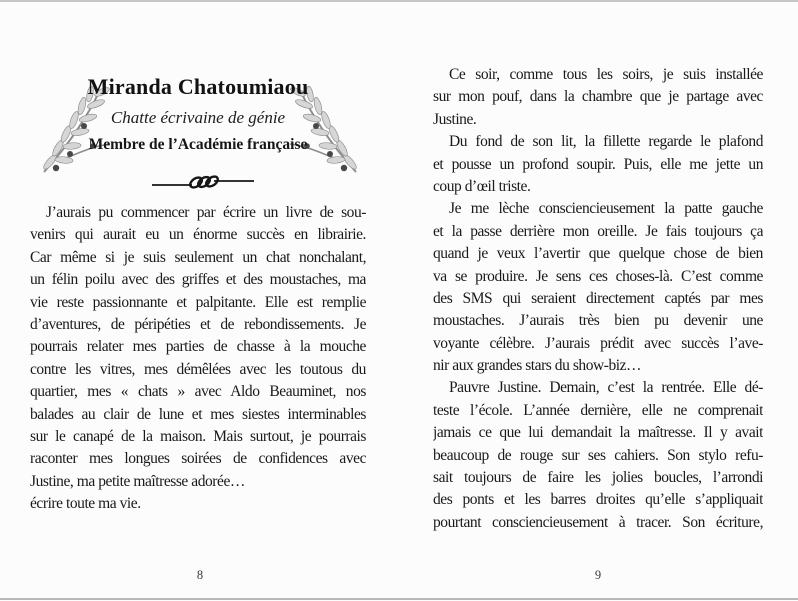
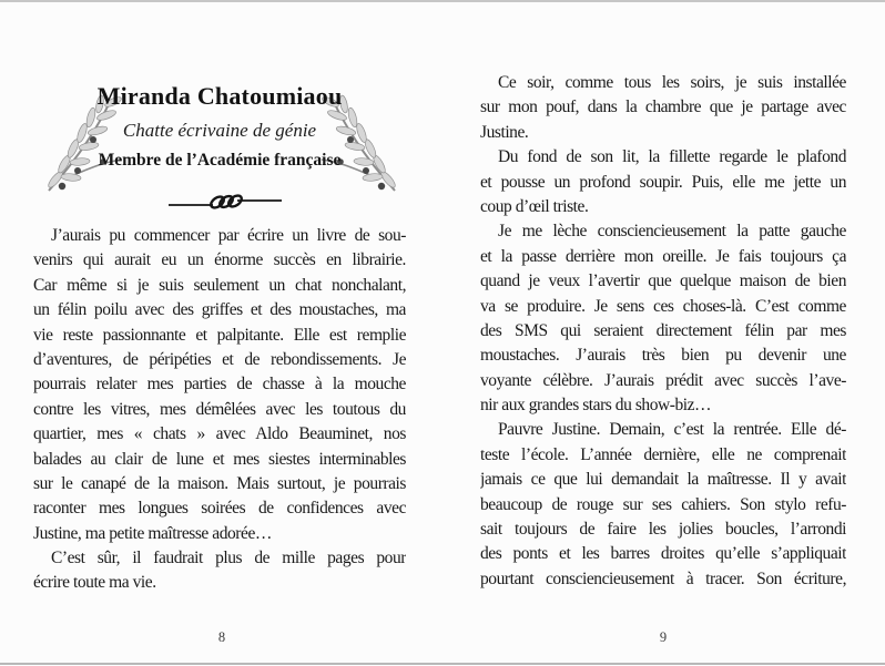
  Miranda Chatoumiaou
  Chatte écrivaine de génie
  Membre de l’Académie française
  J’aurais pu commencer par écrire un livre de sou-
  venirs qui aurait eu un énorme succès en librairie.
  Car même si je suis seulement un chat nonchalant,
  un félin poilu avec des griffes et des moustaches, ma
  vie reste passionnante et palpitante. Elle est remplie
  d’aventures, de péripéties et de rebondissements. Je
  pourrais relater mes parties de chasse à la mouche
  contre les vitres, mes démêlées avec les toutous du
  quartier, mes « chats » avec Aldo Beauminet, nos
  balades au clair de lune et mes siestes interminables
  sur le canapé de la maison. Mais surtout, je pourrais
  raconter mes longues soirées de confidences avec
  Justine, ma petite maîtresse adorée…
+ C’est sûr, il faudrait plus de mille pages pour
  écrire toute ma vie.
  8
  Ce soir, comme tous les soirs, je suis installée
  sur mon pouf, dans la chambre que je partage avec
  Justine.
  Du fond de son lit, la fillette regarde le plafond
  et pousse un profond soupir. Puis, elle me jette un
  coup d’œil triste.
  Je me lèche consciencieusement la patte gauche
  et la passe derrière mon oreille. Je fais toujours ça
- quand je veux l’avertir que quelque chose de bien
+ quand je veux l’avertir que quelque maison de bien
  va se produire. Je sens ces choses-là. C’est comme
- des SMS qui seraient directement captés par mes
+ des SMS qui seraient directement félin par mes
  moustaches. J’aurais très bien pu devenir une
  voyante célèbre. J’aurais prédit avec succès l’ave-
  nir aux grandes stars du show-biz…
  Pauvre Justine. Demain, c’est la rentrée. Elle dé-
  teste l’école. L’année dernière, elle ne comprenait
  jamais ce que lui demandait la maîtresse. Il y avait
  beaucoup de rouge sur ses cahiers. Son stylo refu-
  sait toujours de faire les jolies boucles, l’arrondi
  des ponts et les barres droites qu’elle s’appliquait
  pourtant consciencieusement à tracer. Son écriture,
  9
